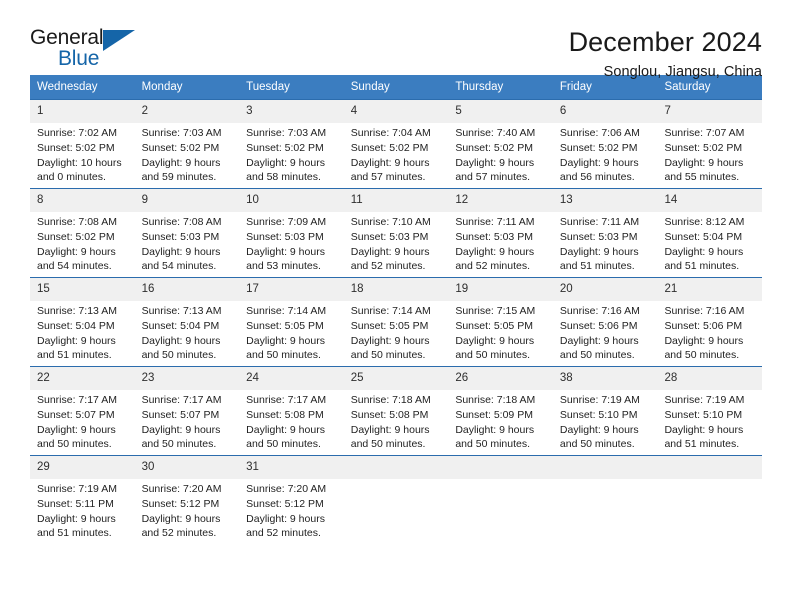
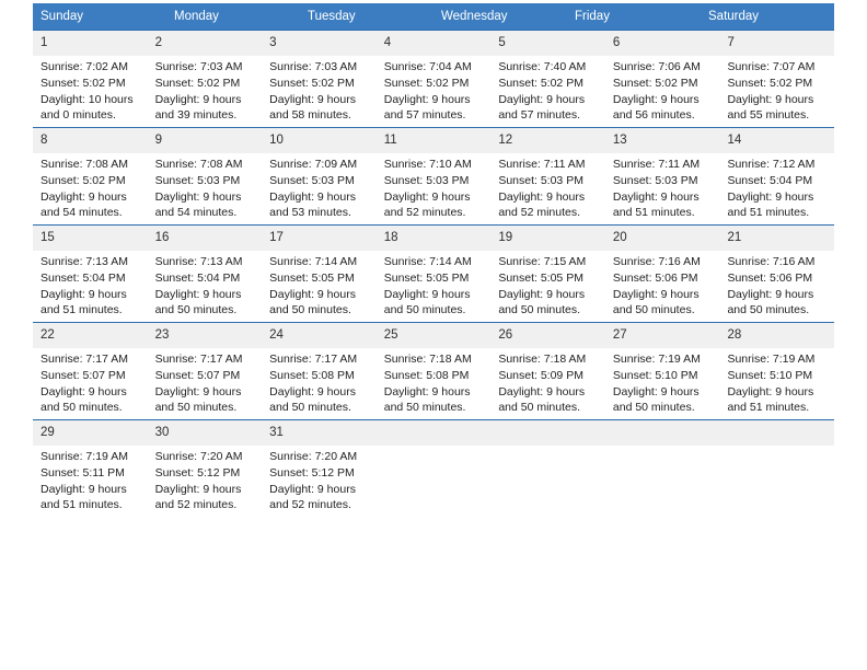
- General
- Blue
- December 2024
- Songlou, Jiangsu, China
- Wednesday
+ Sunday
  Monday
  Tuesday
- Sunday
+ Wednesday
- Thursday
  Friday
  Saturday
  1
  2
  3
  4
  5
  6
  7
  Sunrise: 7:02 AM
  Sunset: 5:02 PM
  Daylight: 10 hours
  and 0 minutes.
  Sunrise: 7:03 AM
  Sunset: 5:02 PM
  Daylight: 9 hours
- and 59 minutes.
+ and 39 minutes.
  Sunrise: 7:03 AM
  Sunset: 5:02 PM
  Daylight: 9 hours
  and 58 minutes.
  Sunrise: 7:04 AM
  Sunset: 5:02 PM
  Daylight: 9 hours
  and 57 minutes.
  Sunrise: 7:40 AM
  Sunset: 5:02 PM
  Daylight: 9 hours
  and 57 minutes.
  Sunrise: 7:06 AM
  Sunset: 5:02 PM
  Daylight: 9 hours
  and 56 minutes.
  Sunrise: 7:07 AM
  Sunset: 5:02 PM
  Daylight: 9 hours
  and 55 minutes.
  8
  9
  10
  11
  12
  13
  14
  Sunrise: 7:08 AM
  Sunset: 5:02 PM
  Daylight: 9 hours
  and 54 minutes.
  Sunrise: 7:08 AM
  Sunset: 5:03 PM
  Daylight: 9 hours
  and 54 minutes.
  Sunrise: 7:09 AM
  Sunset: 5:03 PM
  Daylight: 9 hours
  and 53 minutes.
  Sunrise: 7:10 AM
  Sunset: 5:03 PM
  Daylight: 9 hours
  and 52 minutes.
  Sunrise: 7:11 AM
  Sunset: 5:03 PM
  Daylight: 9 hours
  and 52 minutes.
  Sunrise: 7:11 AM
  Sunset: 5:03 PM
  Daylight: 9 hours
  and 51 minutes.
- Sunrise: 8:12 AM
+ Sunrise: 7:12 AM
  Sunset: 5:04 PM
  Daylight: 9 hours
  and 51 minutes.
  15
  16
  17
  18
  19
  20
  21
  Sunrise: 7:13 AM
  Sunset: 5:04 PM
  Daylight: 9 hours
  and 51 minutes.
  Sunrise: 7:13 AM
  Sunset: 5:04 PM
  Daylight: 9 hours
  and 50 minutes.
  Sunrise: 7:14 AM
  Sunset: 5:05 PM
  Daylight: 9 hours
  and 50 minutes.
  Sunrise: 7:14 AM
  Sunset: 5:05 PM
  Daylight: 9 hours
  and 50 minutes.
  Sunrise: 7:15 AM
  Sunset: 5:05 PM
  Daylight: 9 hours
  and 50 minutes.
  Sunrise: 7:16 AM
  Sunset: 5:06 PM
  Daylight: 9 hours
  and 50 minutes.
  Sunrise: 7:16 AM
  Sunset: 5:06 PM
  Daylight: 9 hours
  and 50 minutes.
  22
  23
  24
  25
  26
- 38
+ 27
  28
  Sunrise: 7:17 AM
  Sunset: 5:07 PM
  Daylight: 9 hours
  and 50 minutes.
  Sunrise: 7:17 AM
  Sunset: 5:07 PM
  Daylight: 9 hours
  and 50 minutes.
  Sunrise: 7:17 AM
  Sunset: 5:08 PM
  Daylight: 9 hours
  and 50 minutes.
  Sunrise: 7:18 AM
  Sunset: 5:08 PM
  Daylight: 9 hours
  and 50 minutes.
  Sunrise: 7:18 AM
  Sunset: 5:09 PM
  Daylight: 9 hours
  and 50 minutes.
  Sunrise: 7:19 AM
  Sunset: 5:10 PM
  Daylight: 9 hours
  and 50 minutes.
  Sunrise: 7:19 AM
  Sunset: 5:10 PM
  Daylight: 9 hours
  and 51 minutes.
  29
  30
  31
  Sunrise: 7:19 AM
  Sunset: 5:11 PM
  Daylight: 9 hours
  and 51 minutes.
  Sunrise: 7:20 AM
  Sunset: 5:12 PM
  Daylight: 9 hours
  and 52 minutes.
  Sunrise: 7:20 AM
  Sunset: 5:12 PM
  Daylight: 9 hours
  and 52 minutes.
